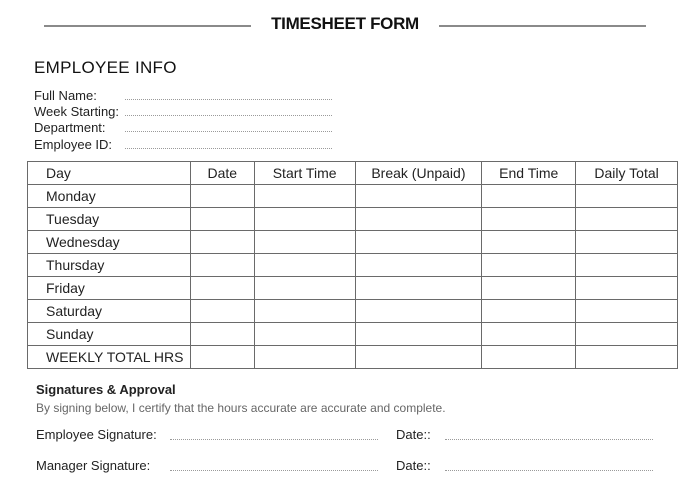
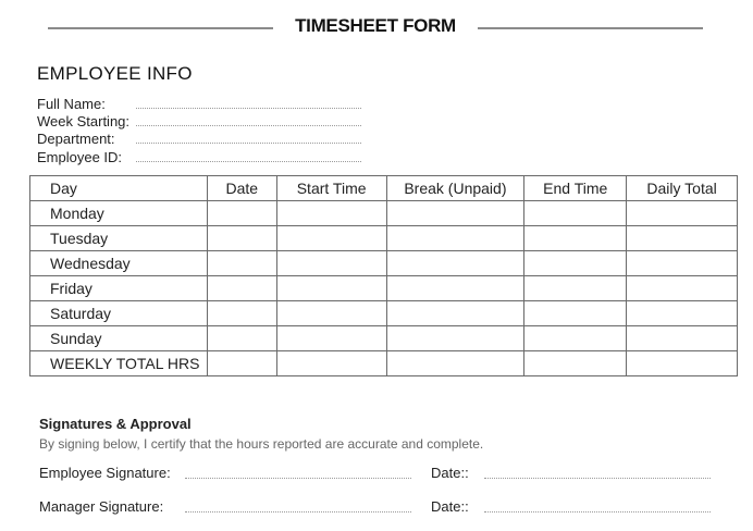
  TIMESHEET FORM
  EMPLOYEE INFO
  Full Name:
  Week Starting:
  Department:
  Employee ID:
  Day	Date	Start Time	Break (Unpaid)	End Time	Daily Total
  Monday
  Tuesday
  Wednesday
- Thursday
  Friday
  Saturday
  Sunday
  WEEKLY TOTAL HRS
  Signatures & Approval
- By signing below, I certify that the hours accurate are accurate and complete.
+ By signing below, I certify that the hours reported are accurate and complete.
  Employee Signature:
  Date::
  Manager Signature:
  Date::
